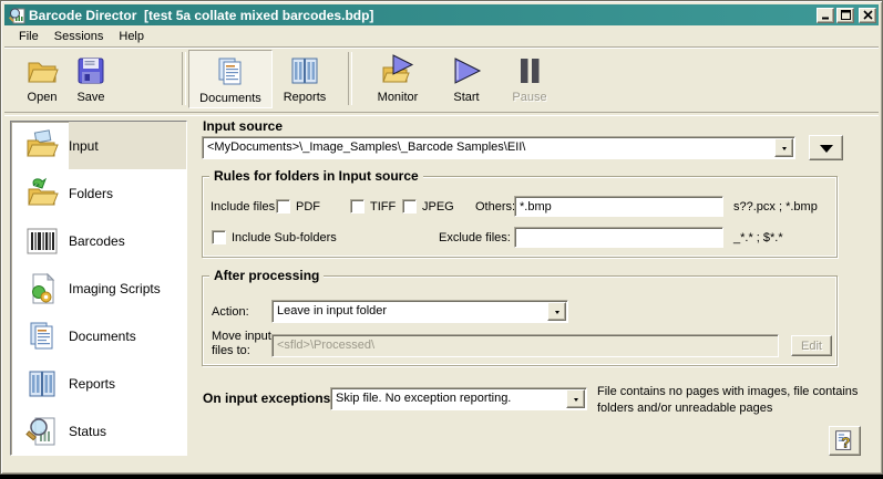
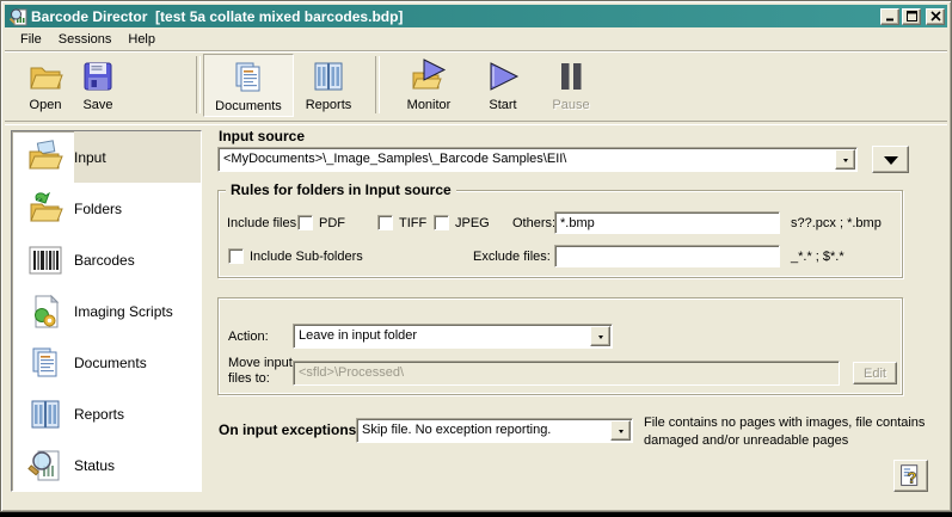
  Barcode Director [test 5a collate mixed barcodes.bdp]
  File
  Sessions
  Help
  Open
  Save
  Documents
  Reports
  Monitor
  Start
  Pause
  Input
  Folders
  Barcodes
  Imaging Scripts
  Documents
  Reports
  Status
  Input source
  <MyDocuments>\_Image_Samples\_Barcode Samples\EII\
  Rules for folders in Input source
  Include files
  PDF
  TIFF
  JPEG
  Others
  *.bmp
  s??.pcx ; *.bmp
  Include Sub-folders
  Exclude files:
  _*.* ; $*.*
- After processing
  Action:
  Leave in input folder
  Move input
  files to:
  <sfld>\Processed\
  Edit
  On input exceptions
  Skip file. No exception reporting.
- File contains no pages with images, file contains folders and/or unreadable pages
+ File contains no pages with images, file contains damaged and/or unreadable pages
  ?
